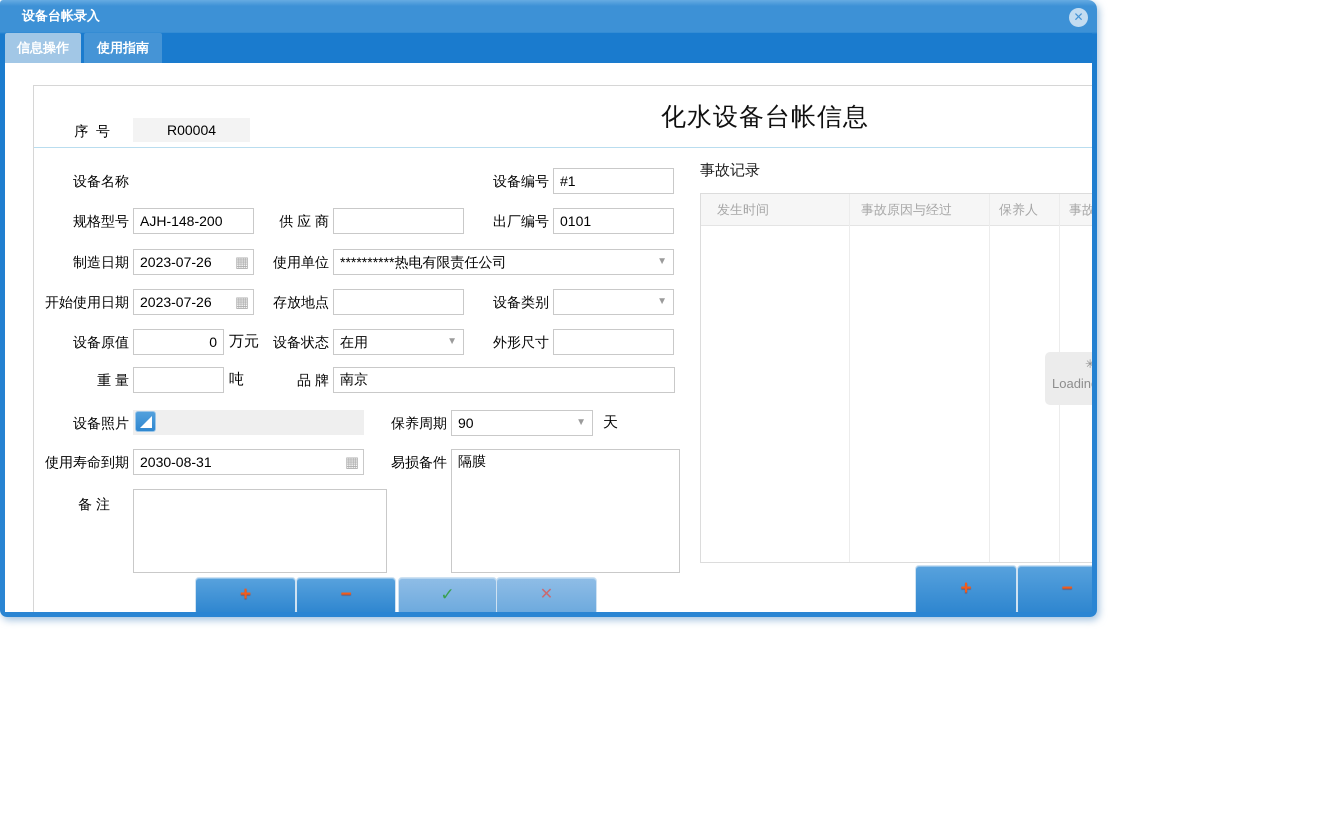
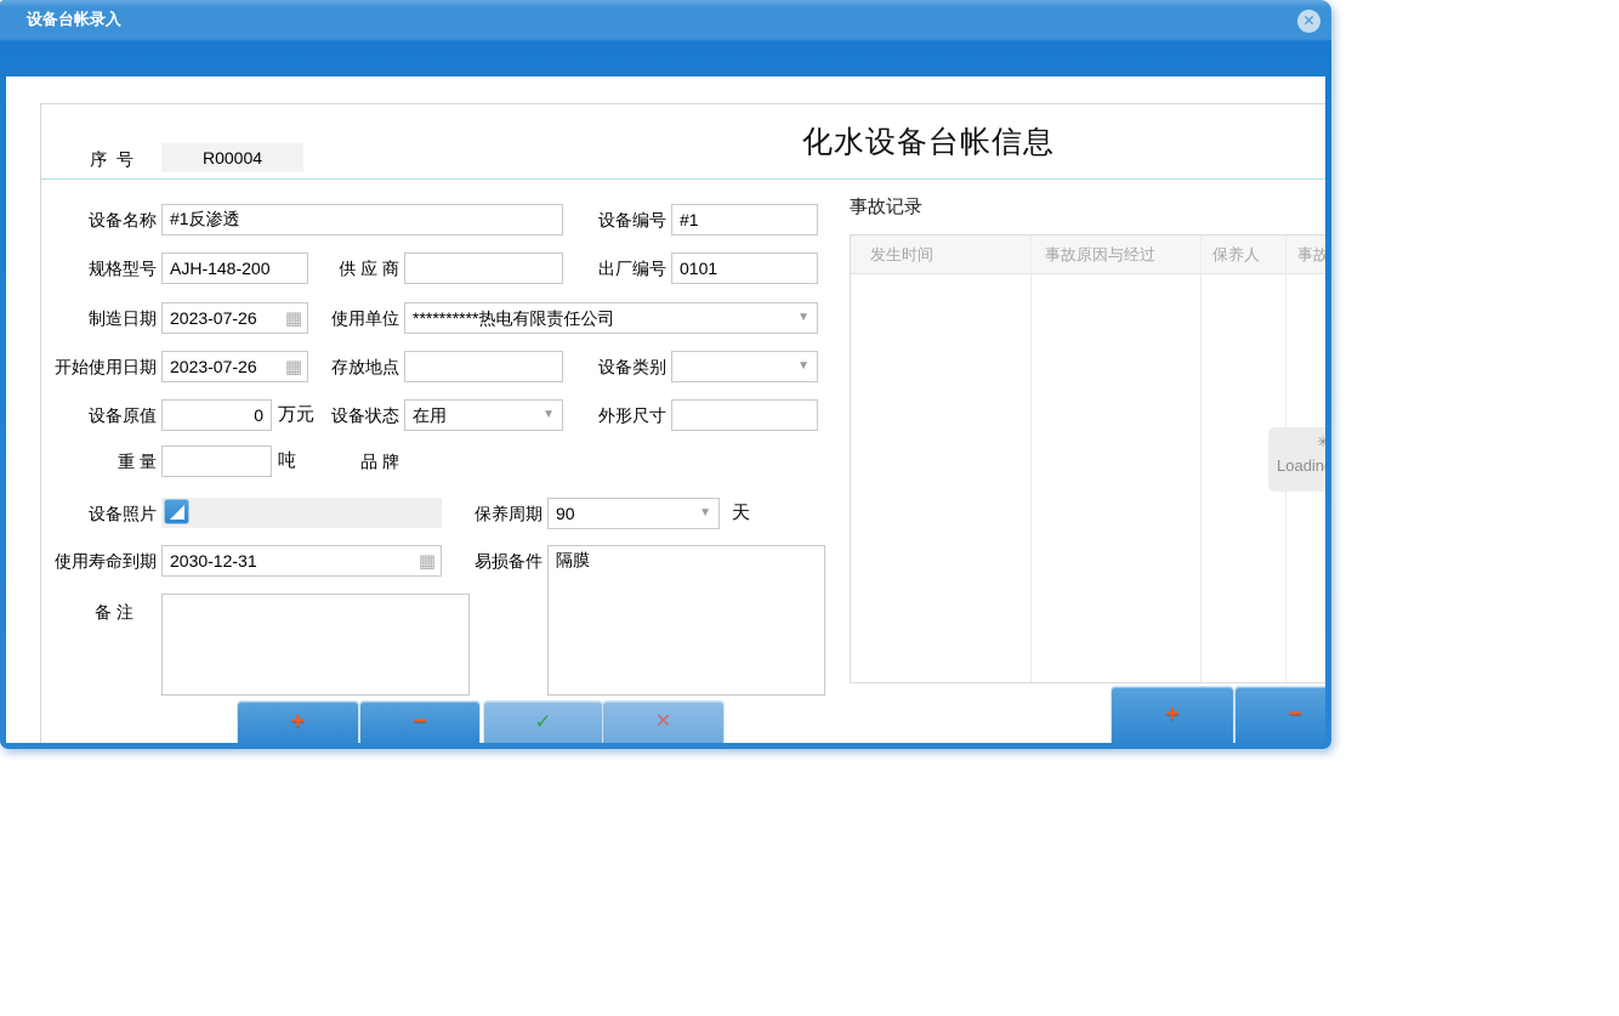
  设备台帐录入
  ✕
- 信息操作
- 使用指南
  序 号
  R00004
  化水设备台帐信息
  设备名称
+ #1反渗透
  设备编号
  #1
  规格型号
  AJH-148-200
  供 应 商
  出厂编号
  0101
  制造日期
  2023-07-26
  ▦
  使用单位
  **********热电有限责任公司
  ▼
  开始使用日期
  2023-07-26
  ▦
  存放地点
  设备类别
  ▼
  设备原值
  0
  万元
  设备状态
  在用
  ▼
  外形尺寸
  重 量
  吨
  品 牌
- 南京
  设备照片
  保养周期
  90
  ▼
  天
  使用寿命到期
- 2030-08-31
+ 2030-12-31
  ▦
  易损备件
  隔膜
  备 注
  +
  −
  ✓
  ✕
  事故记录
  发生时间
  事故原因与经过
  保养人
  事故
  ✳
  +
  −
